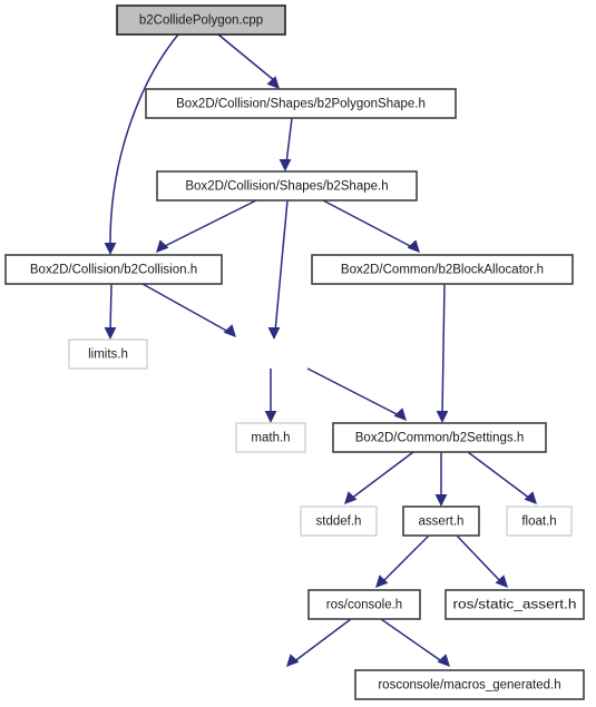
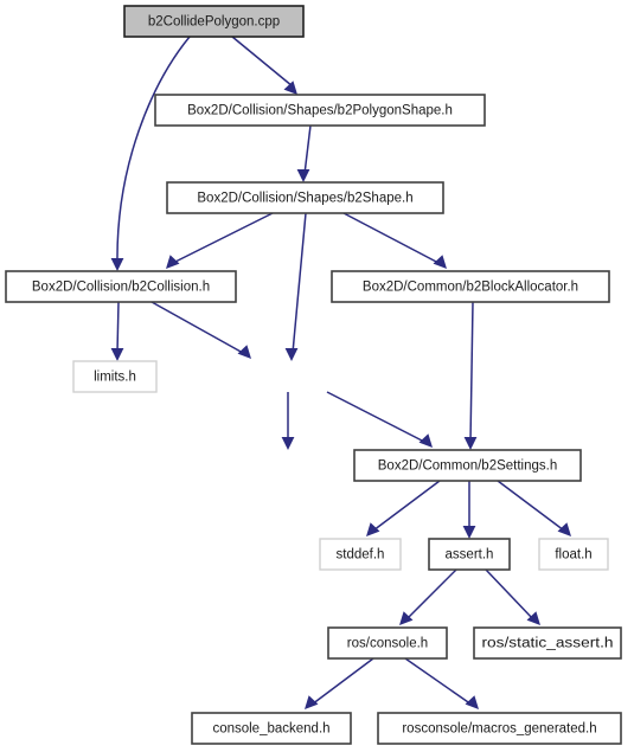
  b2CollidePolygon.cpp
  Box2D/Collision/Shapes/b2PolygonShape.h
  Box2D/Collision/Shapes/b2Shape.h
  Box2D/Collision/b2Collision.h
  Box2D/Common/b2BlockAllocator.h
  limits.h
- math.h
  Box2D/Common/b2Settings.h
  stddef.h
  assert.h
  float.h
  ros/console.h
  ros/static_assert.h
+ console_backend.h
  rosconsole/macros_generated.h
